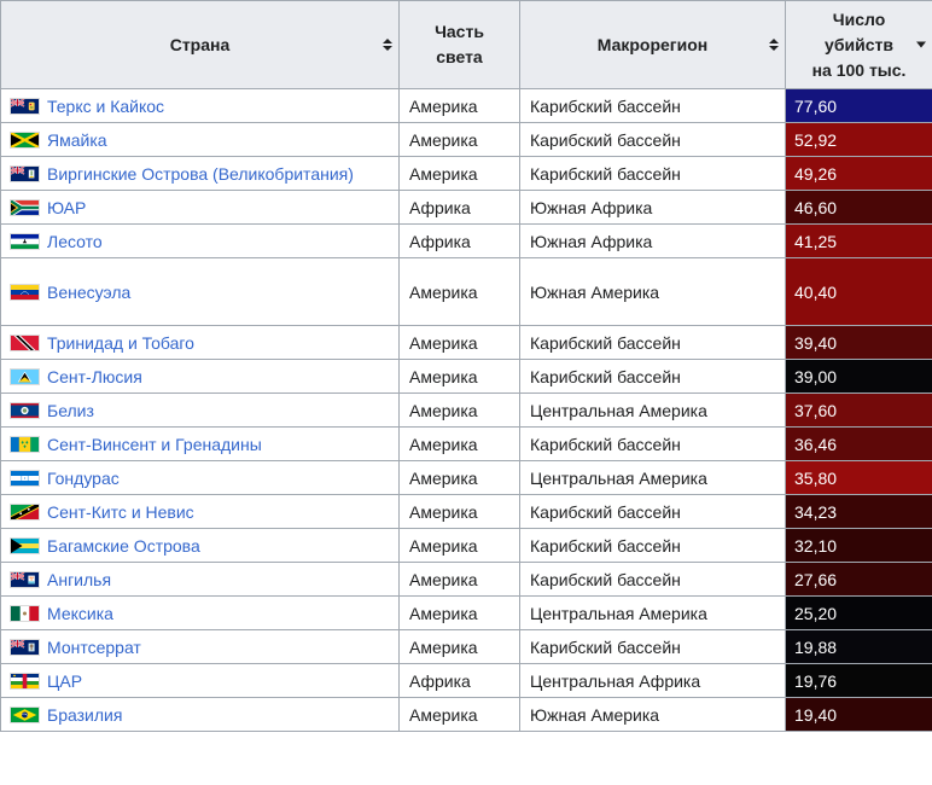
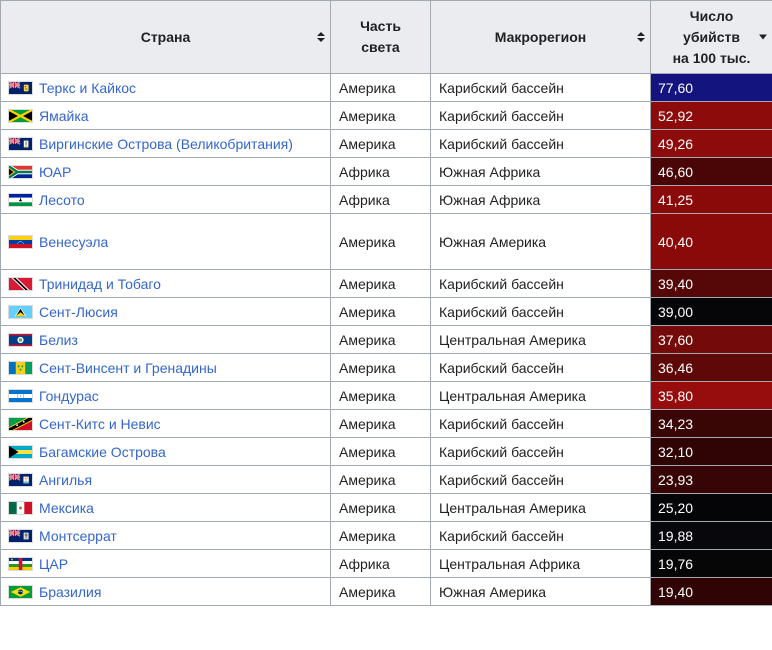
  Страна	Часть света	Макрорегион	Число убийств на 100 тыс.
  Теркс и Кайкос	Америка	Карибский бассейн	77,60
  Ямайка	Америка	Карибский бассейн	52,92
  Виргинские Острова (Великобритания)	Америка	Карибский бассейн	49,26
  ЮАР	Африка	Южная Африка	46,60
  Лесото	Африка	Южная Африка	41,25
  Венесуэла	Америка	Южная Америка	40,40
  Тринидад и Тобаго	Америка	Карибский бассейн	39,40
  Сент-Люсия	Америка	Карибский бассейн	39,00
  Белиз	Америка	Центральная Америка	37,60
  Сент-Винсент и Гренадины	Америка	Карибский бассейн	36,46
  Гондурас	Америка	Центральная Америка	35,80
  Сент-Китс и Невис	Америка	Карибский бассейн	34,23
  Багамские Острова	Америка	Карибский бассейн	32,10
- Ангилья	Америка	Карибский бассейн	27,66
+ Ангилья	Америка	Карибский бассейн	23,93
  Мексика	Америка	Центральная Америка	25,20
  Монтсеррат	Америка	Карибский бассейн	19,88
  ЦАР	Африка	Центральная Африка	19,76
  Бразилия	Америка	Южная Америка	19,40
